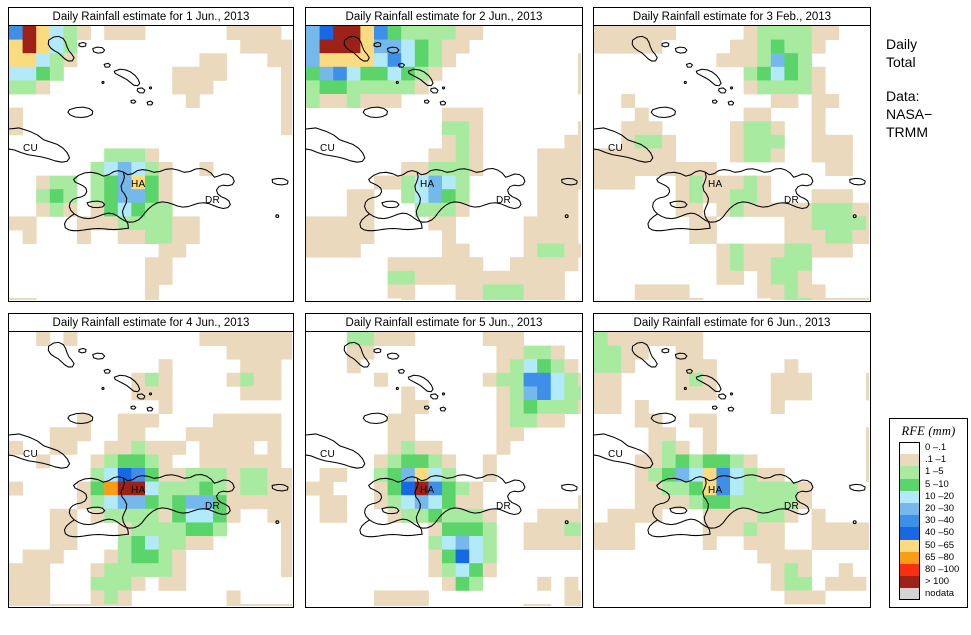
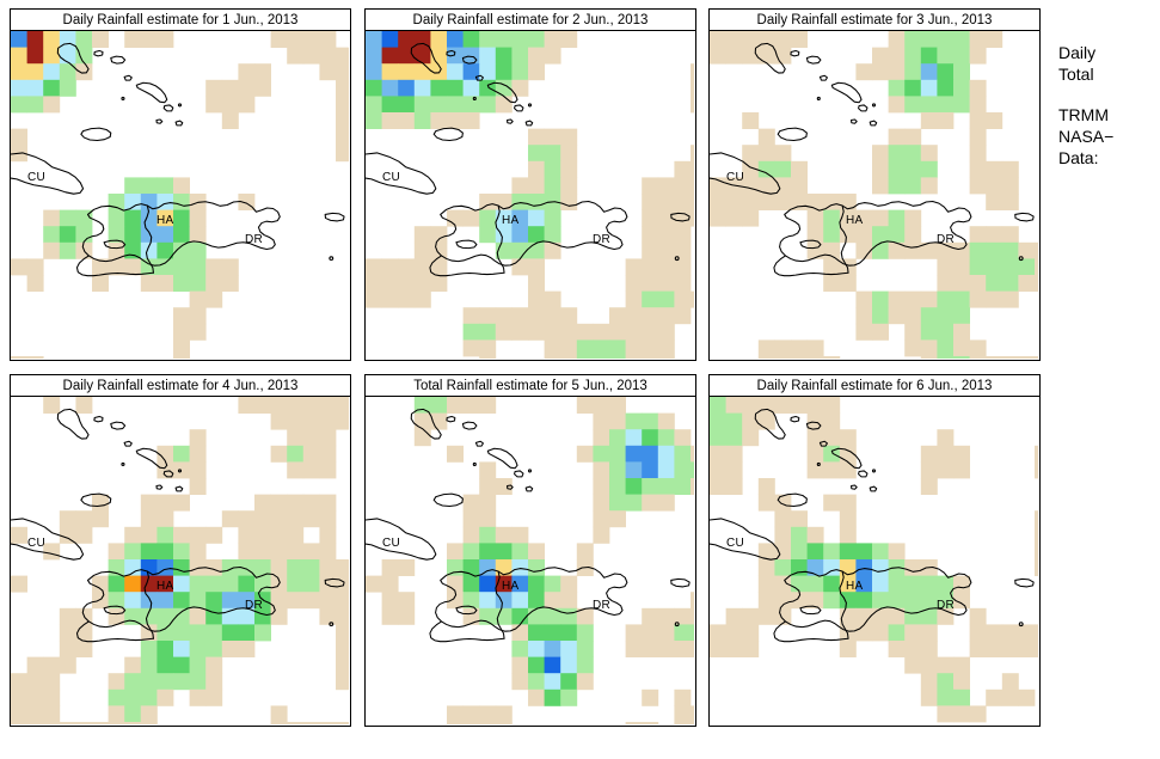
  Daily Rainfall estimate for 1 Jun., 2013
  CU
  HA
  DR
  Daily Rainfall estimate for 2 Jun., 2013
  CU
  HA
  DR
- Daily Rainfall estimate for 3 Feb., 2013
+ Daily Rainfall estimate for 3 Jun., 2013
  CU
  HA
  DR
  Daily Rainfall estimate for 4 Jun., 2013
  CU
  HA
  DR
- Daily Rainfall estimate for 5 Jun., 2013
+ Total Rainfall estimate for 5 Jun., 2013
  CU
  HA
  DR
  Daily Rainfall estimate for 6 Jun., 2013
  CU
  HA
  DR
  Daily
  Total
- Data:
+ TRMM
  NASA−
- TRMM
+ Data:
- RFE (mm)
- 0 –.1
- .1 –1
- 1 –5
- 5 –10
- 10 –20
- 20 –30
- 30 –40
- 40 –50
- 50 –65
- 65 –80
- 80 –100
- > 100
- nodata
